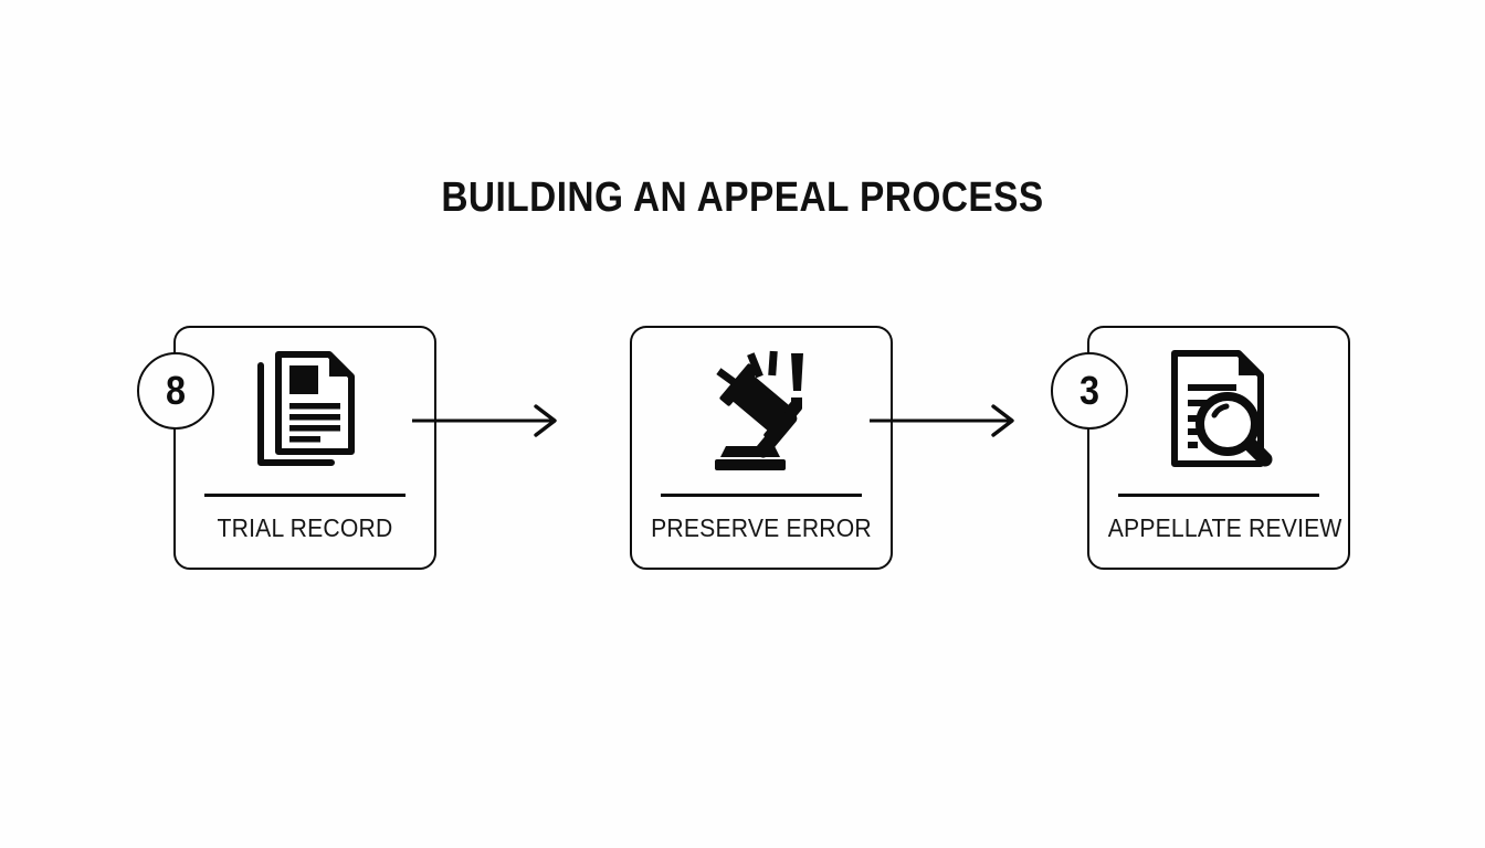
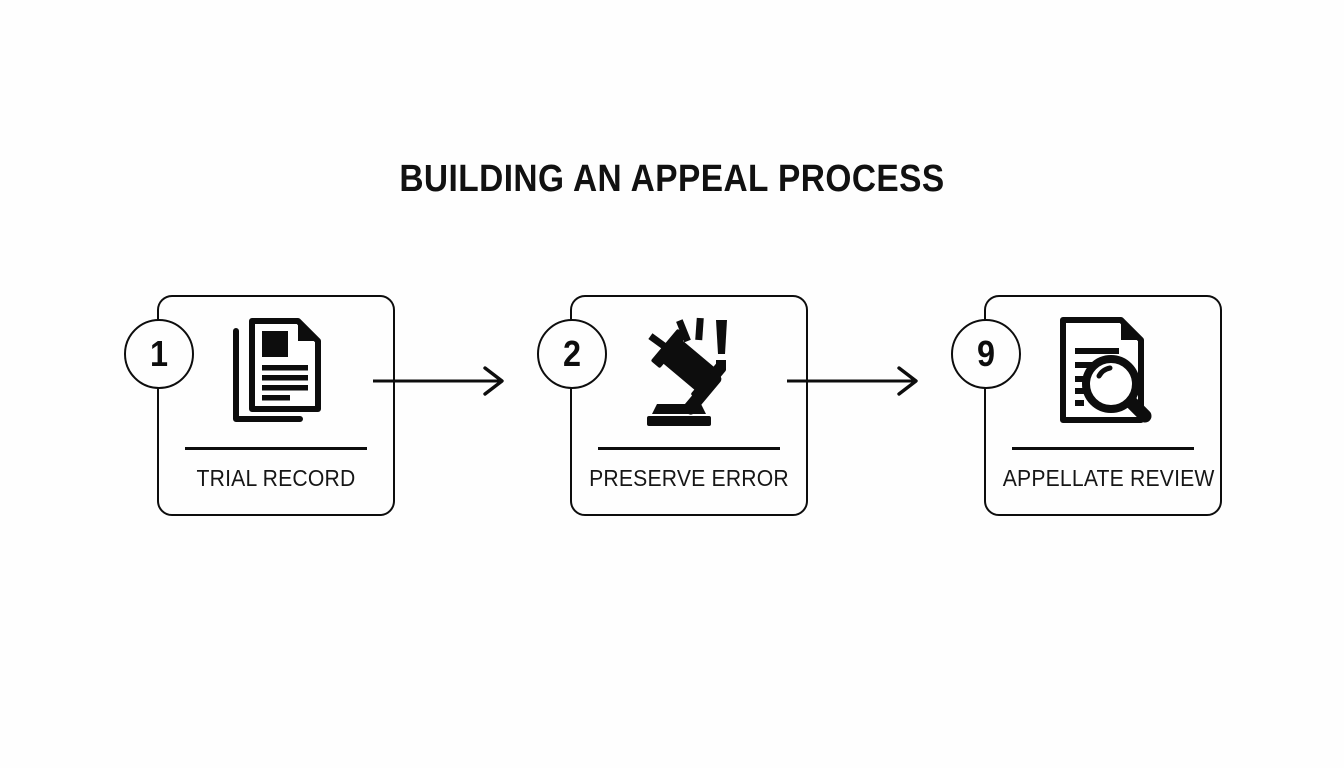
  BUILDING AN APPEAL PROCESS
- 8
+ 1
  TRIAL RECORD
+ 2
  PRESERVE ERROR
- 3
+ 9
  APPELLATE REVIEW
